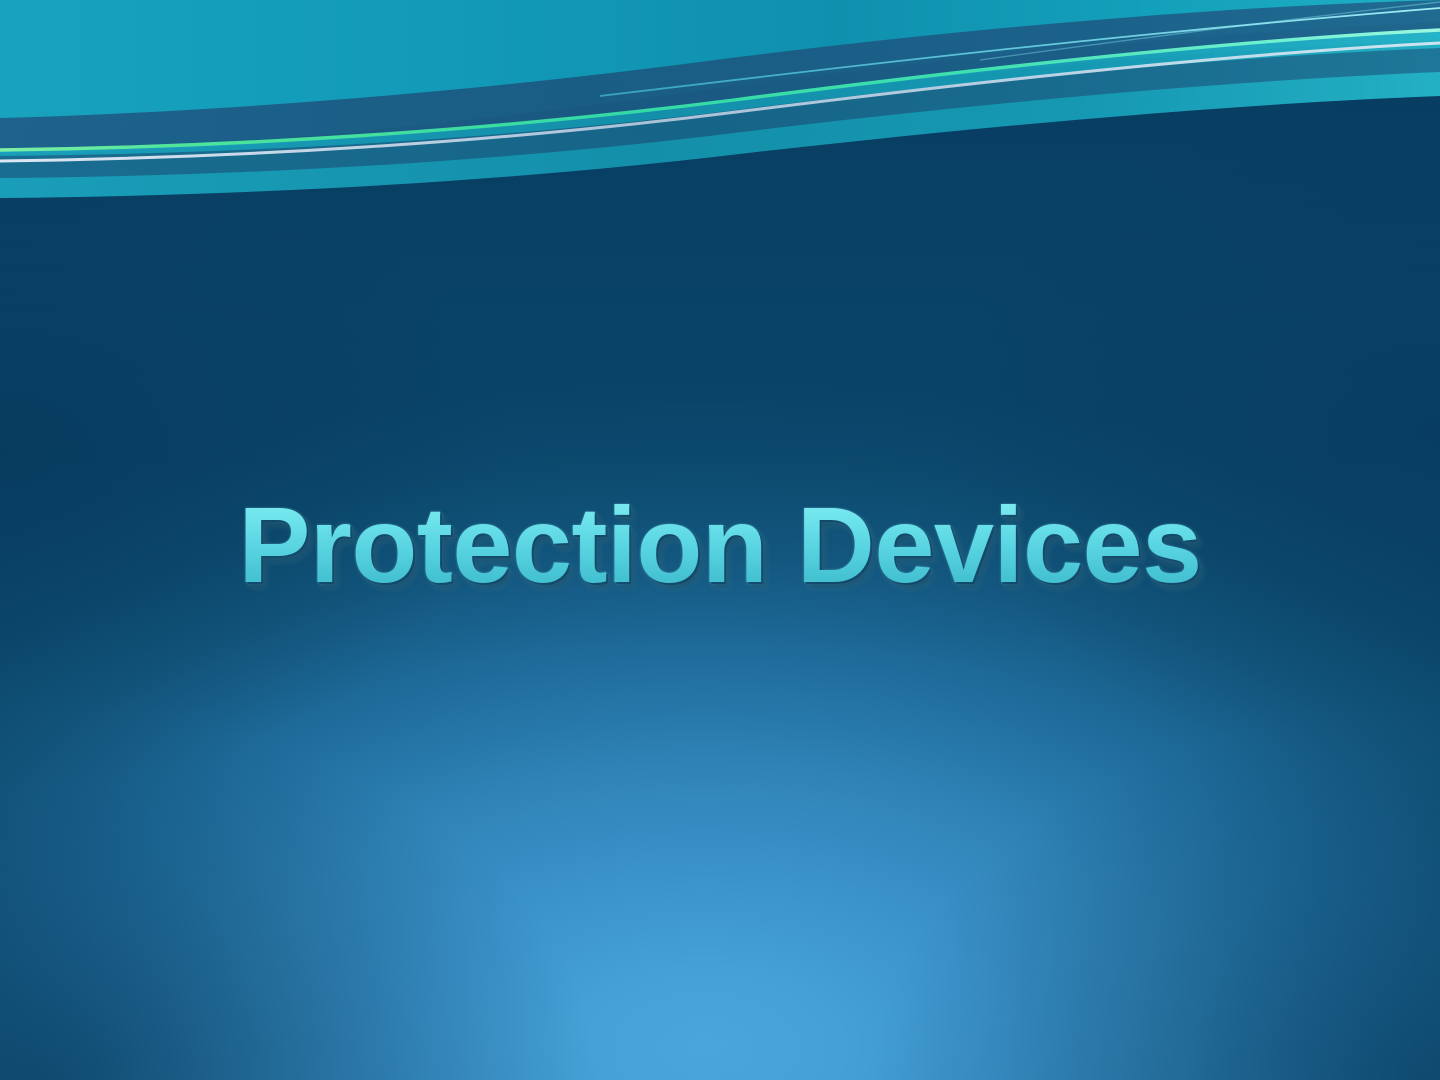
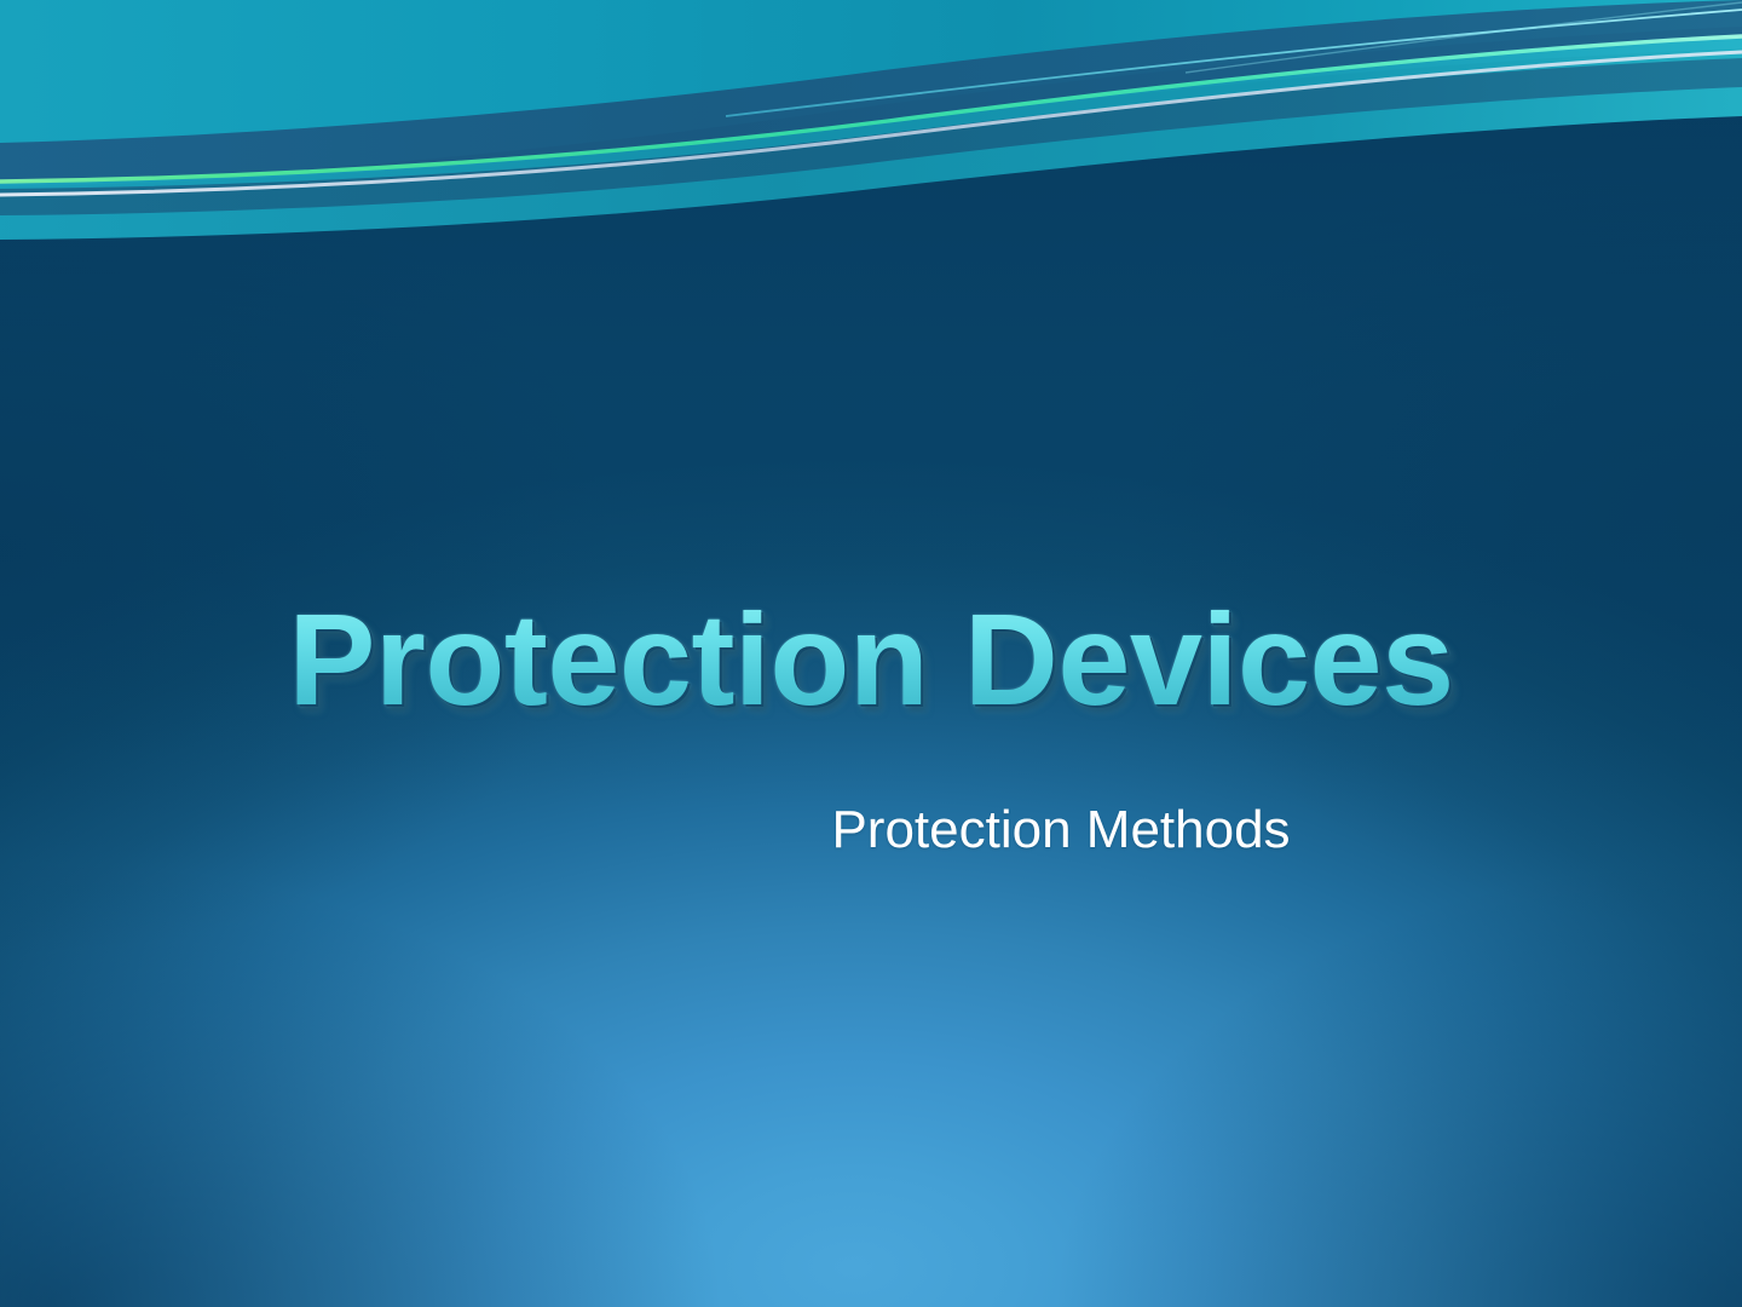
  Protection Devices
+ Protection Methods
